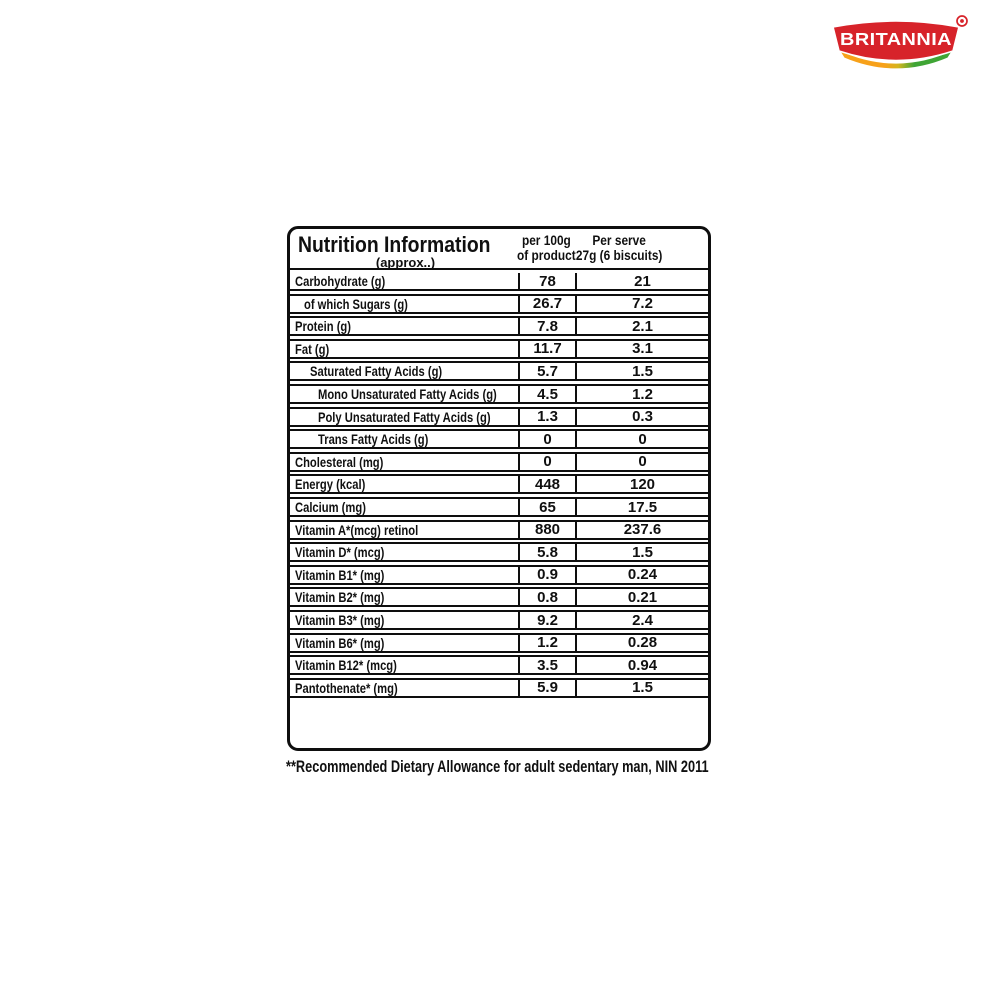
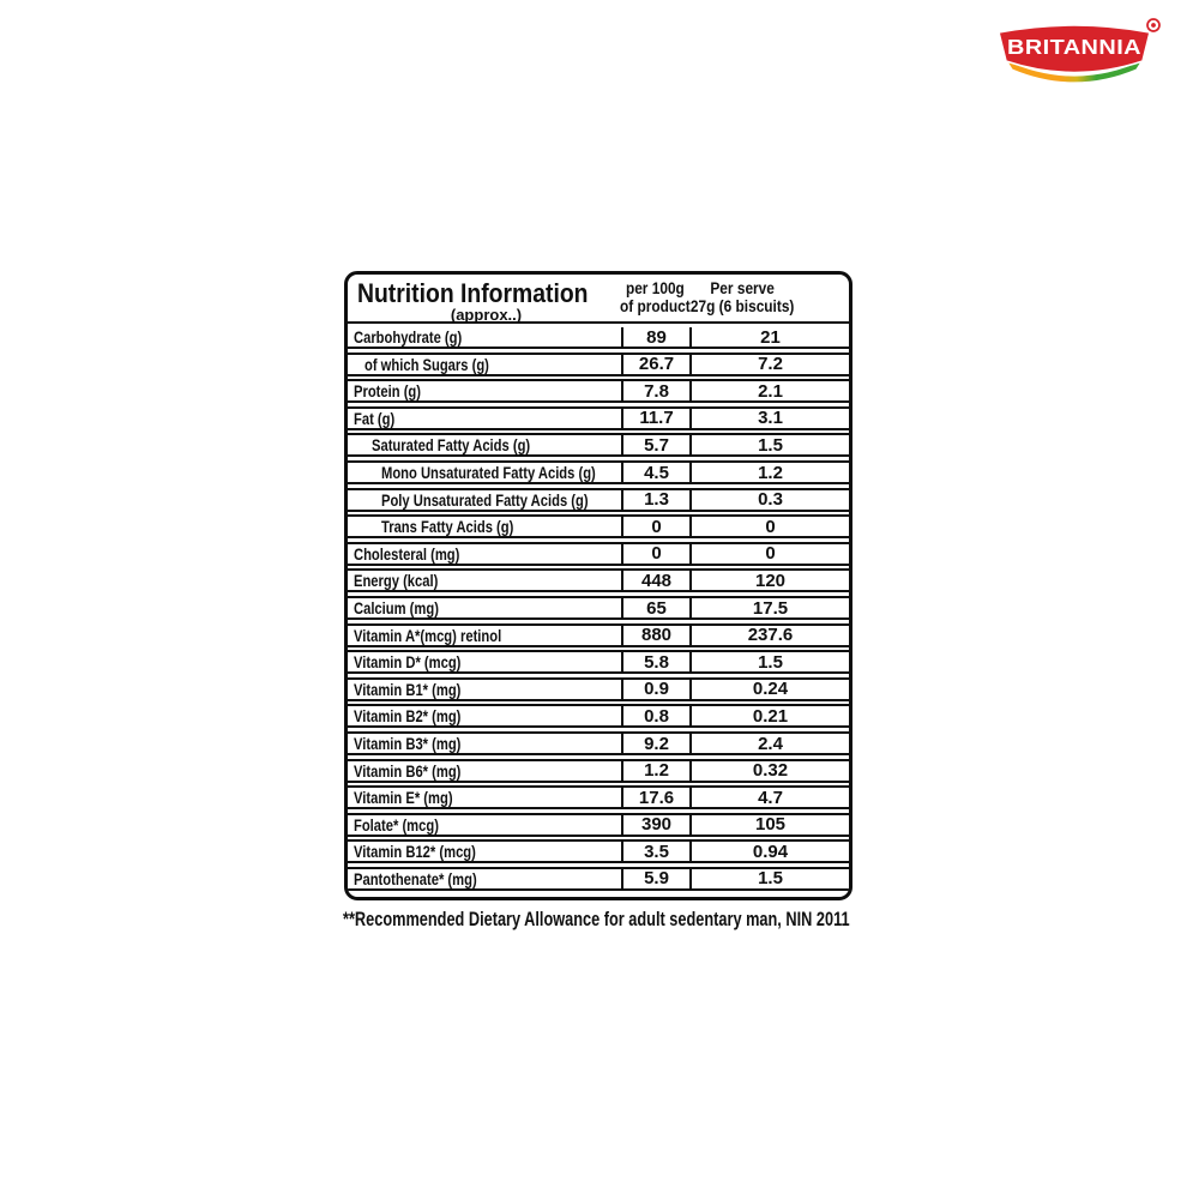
  BRITANNIA
  Nutrition Information
  (approx..)
  per 100g
  of product
  Per serve
  27g (6 biscuits)
  Carbohydrate (g)
- 78
+ 89
  21
  of which Sugars (g)
  26.7
  7.2
  Protein (g)
  7.8
  2.1
  Fat (g)
  11.7
  3.1
  Saturated Fatty Acids (g)
  5.7
  1.5
  Mono Unsaturated Fatty Acids (g)
  4.5
  1.2
  Poly Unsaturated Fatty Acids (g)
  1.3
  0.3
  Trans Fatty Acids (g)
  0
  0
  Cholesteral (mg)
  0
  0
  Energy (kcal)
  448
  120
  Calcium (mg)
  65
  17.5
  Vitamin A*(mcg) retinol
  880
  237.6
  Vitamin D* (mcg)
  5.8
  1.5
  Vitamin B1* (mg)
  0.9
  0.24
  Vitamin B2* (mg)
  0.8
  0.21
  Vitamin B3* (mg)
  9.2
  2.4
  Vitamin B6* (mg)
  1.2
- 0.28
+ 0.32
+ Vitamin E* (mg)
+ 17.6
+ 4.7
+ Folate* (mcg)
+ 390
+ 105
  Vitamin B12* (mcg)
  3.5
  0.94
  Pantothenate* (mg)
  5.9
  1.5
  **Recommended Dietary Allowance for adult sedentary man, NIN 2011
